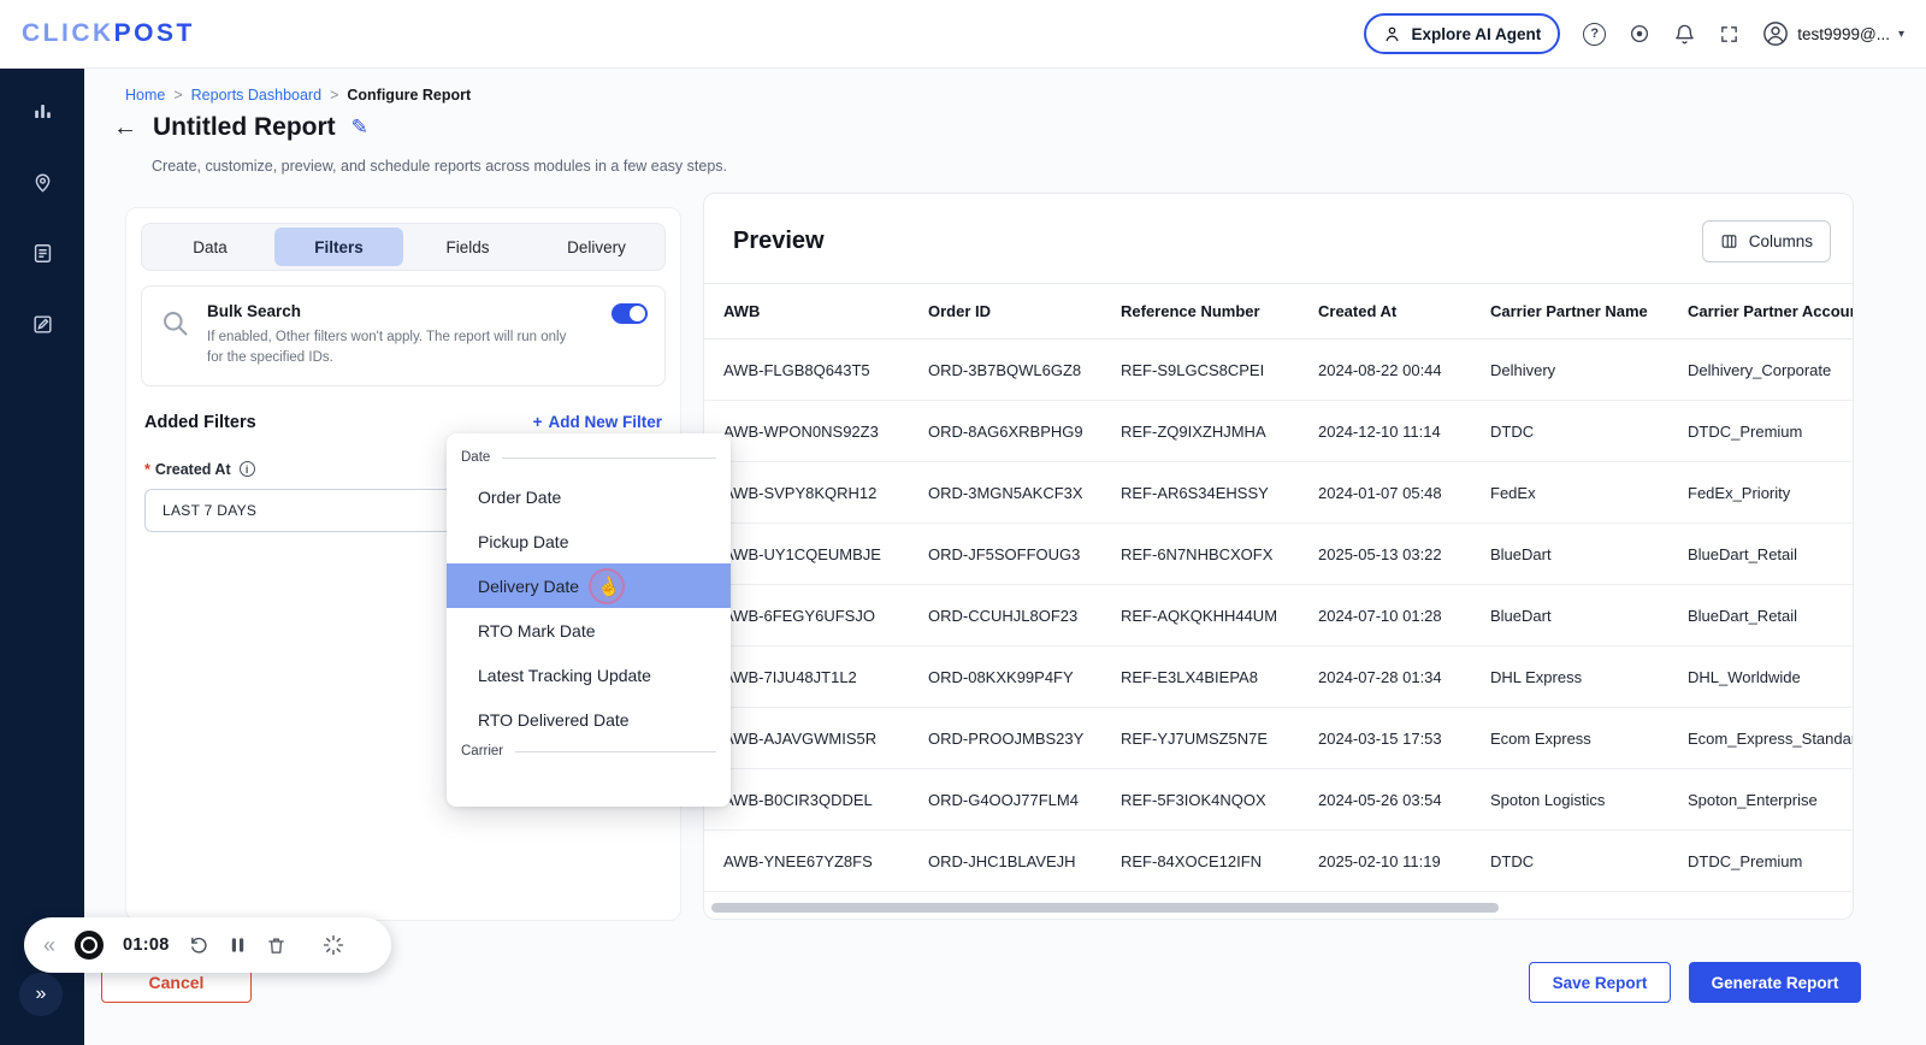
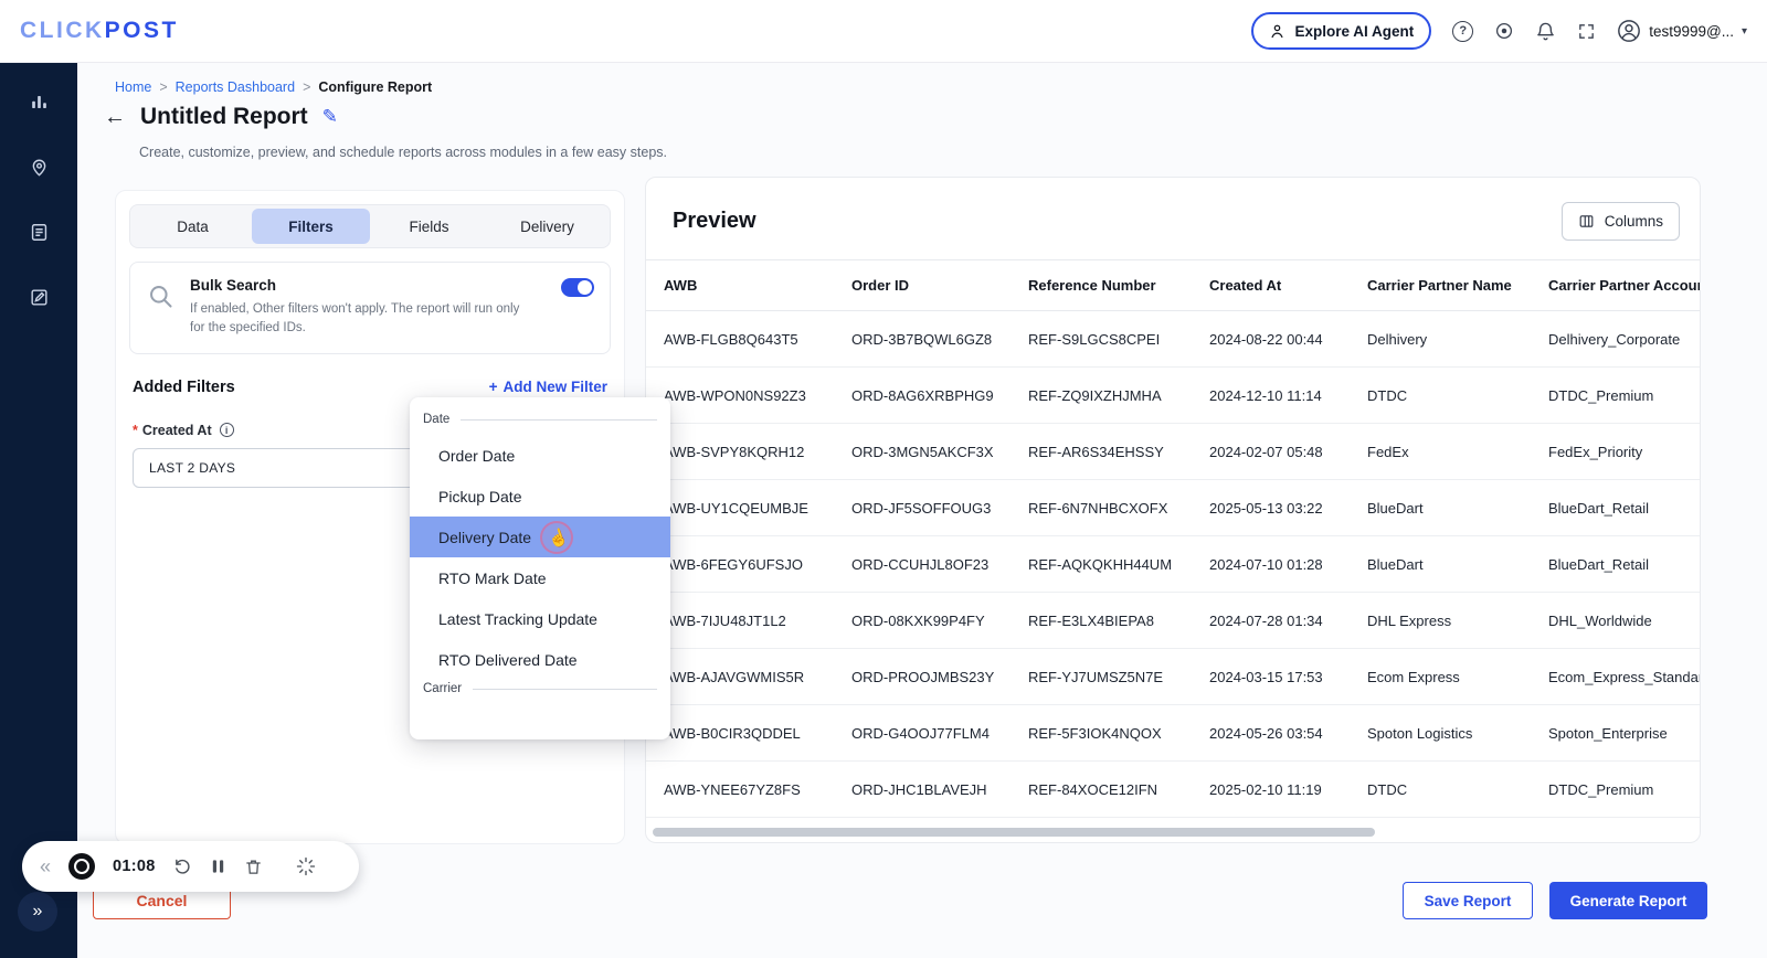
  CLICKPOST
  Explore AI Agent
  ?
  test9999@...
  ▾
  »
  Home
  >
  Reports Dashboard
  >
  Configure Report
  ←
  Untitled Report
  ✎
  Create, customize, preview, and schedule reports across modules in a few easy steps.
  Data
  Filters
  Fields
  Delivery
  Bulk Search
  If enabled, Other filters won't apply. The report will run only for the specified IDs.
  Added Filters
  +
  Add New Filter
  *
  Created At
  i
- LAST 7 DAYS
+ LAST 2 DAYS
  Date
  Order Date
  Pickup Date
  Delivery Date
  RTO Mark Date
  Latest Tracking Update
  RTO Delivered Date
  Carrier
  Preview
  Columns
  AWB	Order ID	Reference Number	Created At	Carrier Partner Name	Carrier Partner Accou
  AWB-FLGB8Q643T5	ORD-3B7BQWL6GZ8	REF-S9LGCS8CPEI	2024-08-22 00:44	Delhivery	Delhivery_Corporate
  AWB-WPON0NS92Z3	ORD-8AG6XRBPHG9	REF-ZQ9IXZHJMHA	2024-12-10 11:14	DTDC	DTDC_Premium
- WB-SVPY8KQRH12	ORD-3MGN5AKCF3X	REF-AR6S34EHSSY	2024-01-07 05:48	FedEx	FedEx_Priority
+ WB-SVPY8KQRH12	ORD-3MGN5AKCF3X	REF-AR6S34EHSSY	2024-02-07 05:48	FedEx	FedEx_Priority
  WB-UY1CQEUMBJE	ORD-JF5SOFFOUG3	REF-6N7NHBCXOFX	2025-05-13 03:22	BlueDart	BlueDart_Retail
  WB-6FEGY6UFSJO	ORD-CCUHJL8OF23	REF-AQKQKHH44UM	2024-07-10 01:28	BlueDart	BlueDart_Retail
  WB-7IJU48JT1L2	ORD-08KXK99P4FY	REF-E3LX4BIEPA8	2024-07-28 01:34	DHL Express	DHL_Worldwide
  WB-AJAVGWMIS5R	ORD-PROOJMBS23Y	REF-YJ7UMSZ5N7E	2024-03-15 17:53	Ecom Express	Ecom_Express_Standa
  WB-B0CIR3QDDEL	ORD-G4OOJ77FLM4	REF-5F3IOK4NQOX	2024-05-26 03:54	Spoton Logistics	Spoton_Enterprise
  AWB-YNEE67YZ8FS	ORD-JHC1BLAVEJH	REF-84XOCE12IFN	2025-02-10 11:19	DTDC	DTDC_Premium
  «
  01:08
  Cancel
  Save Report
  Generate Report
